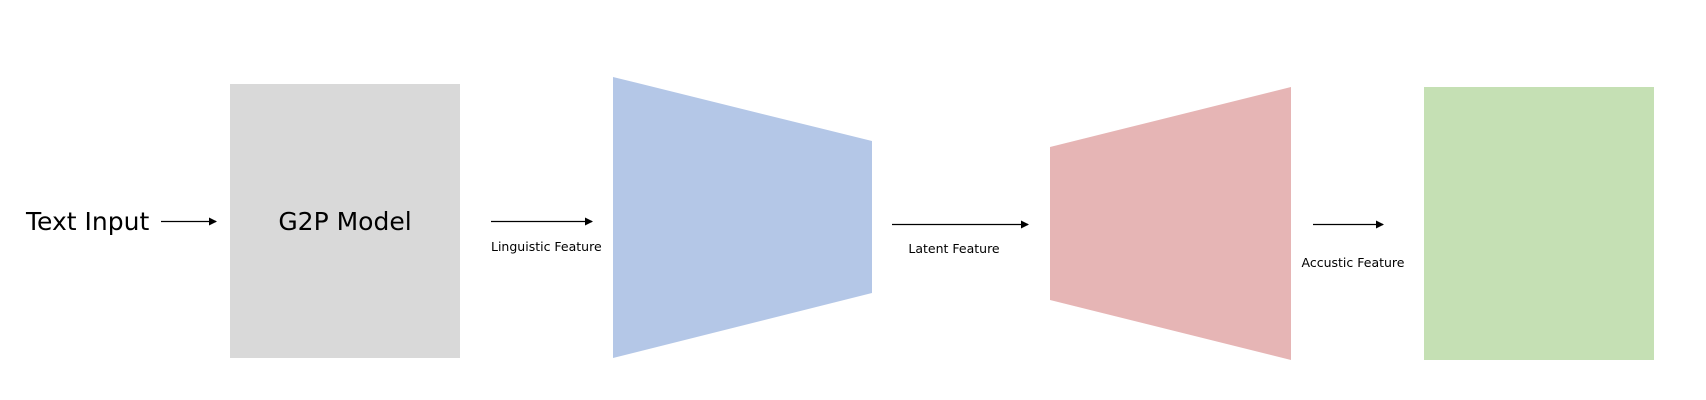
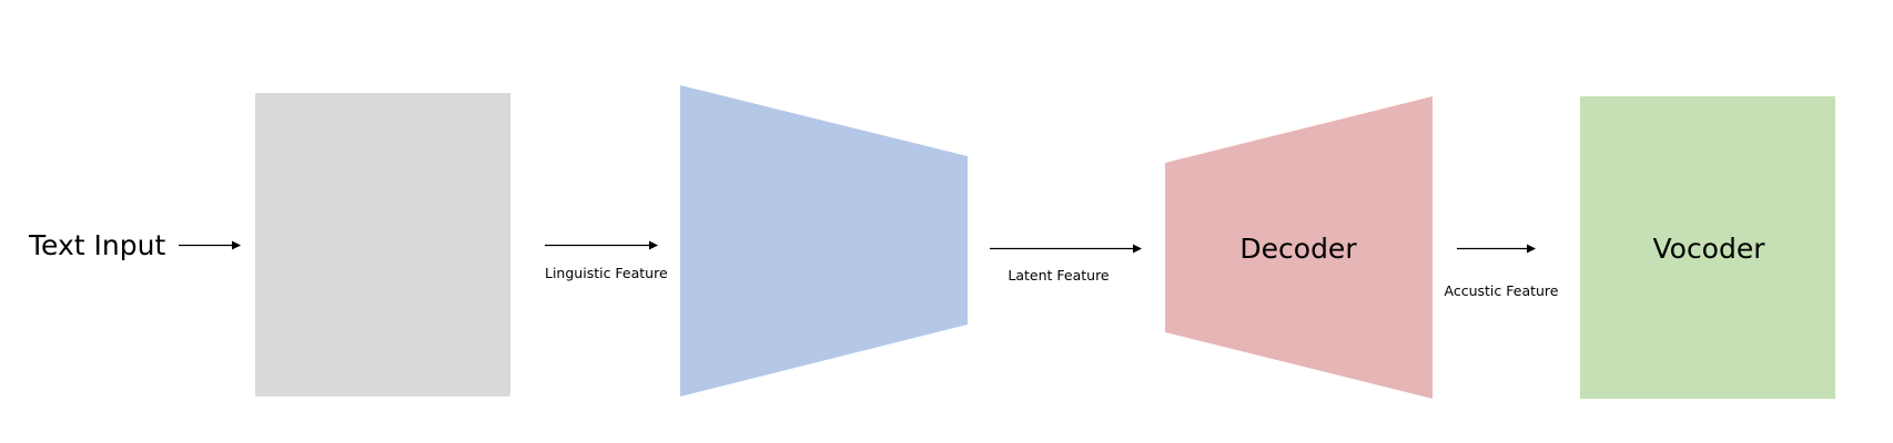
  Text Input
- G2P Model
  Linguistic Feature
  Latent Feature
+ Decoder
  Accustic Feature
+ Vocoder
